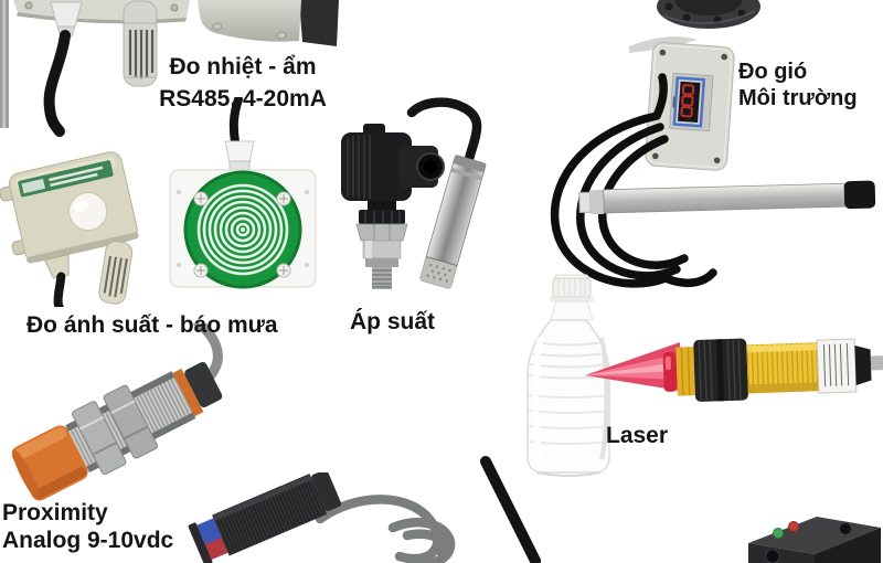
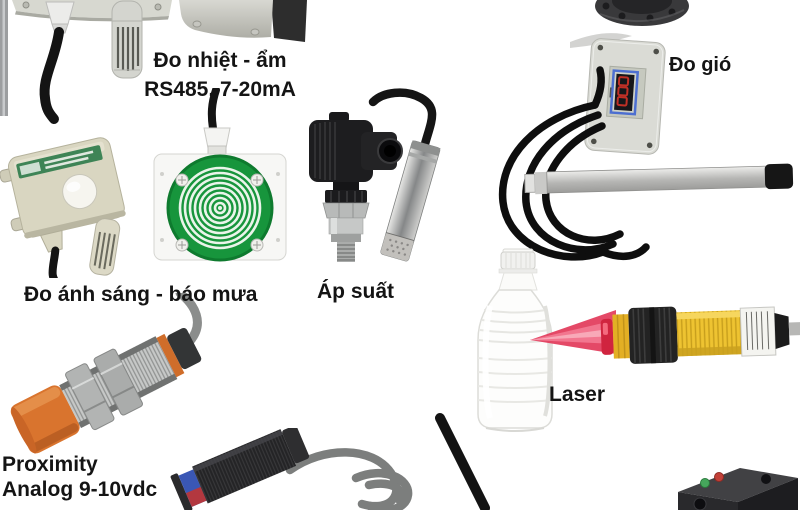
  Đo nhiệt - ẩm
- RS485, 4-20mA
+ RS485, 7-20mA
  Đo gió
- Môi trường
- Đo ánh suất - báo mưa
+ Đo ánh sáng - báo mưa
  Áp suất
  Laser
  Proximity
  Analog 9-10vdc
